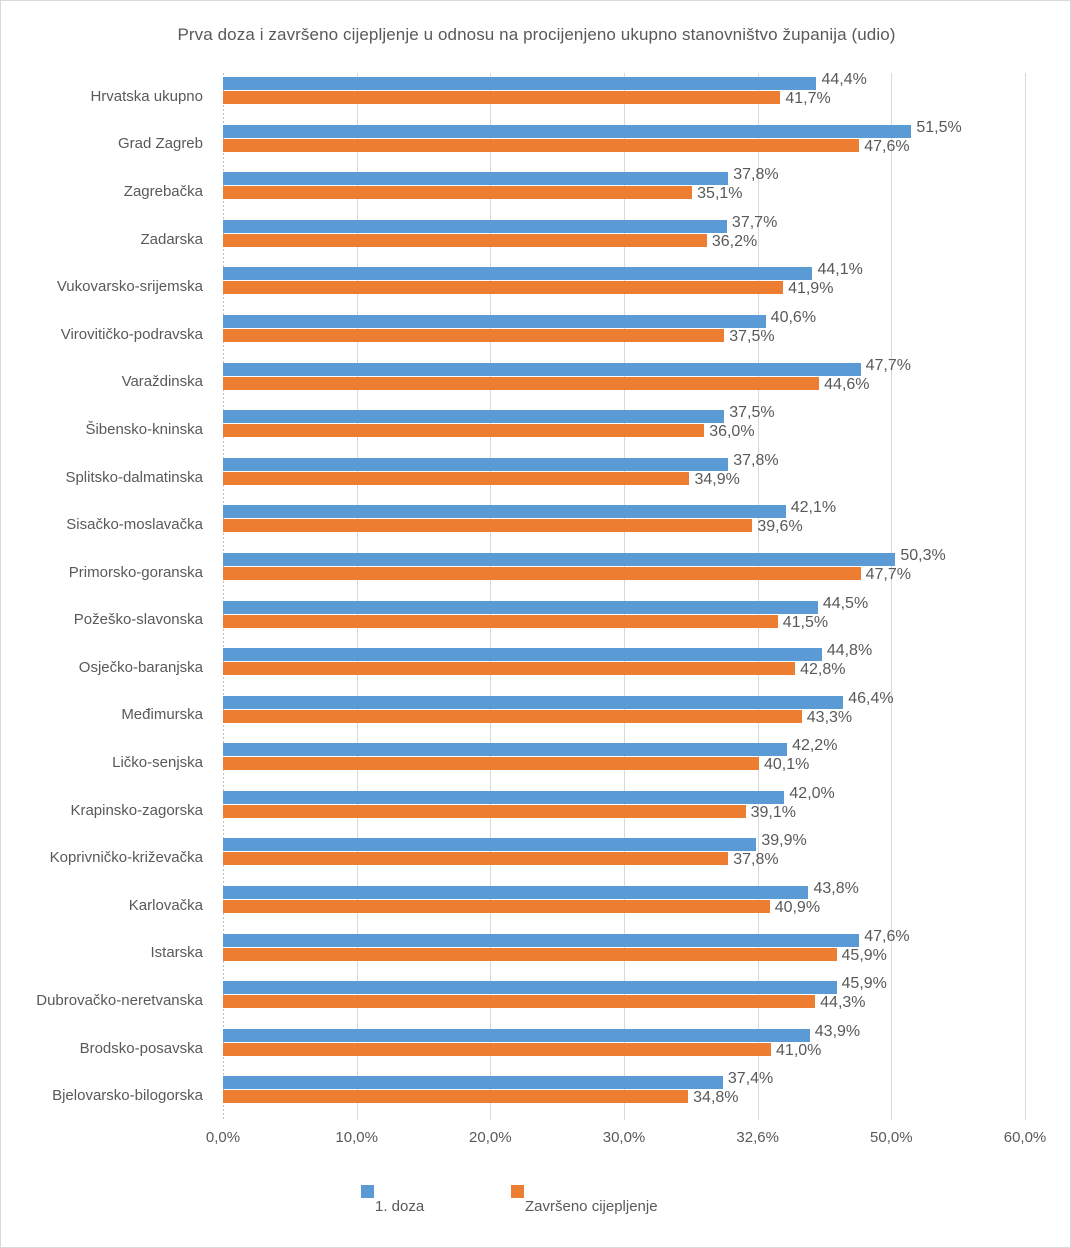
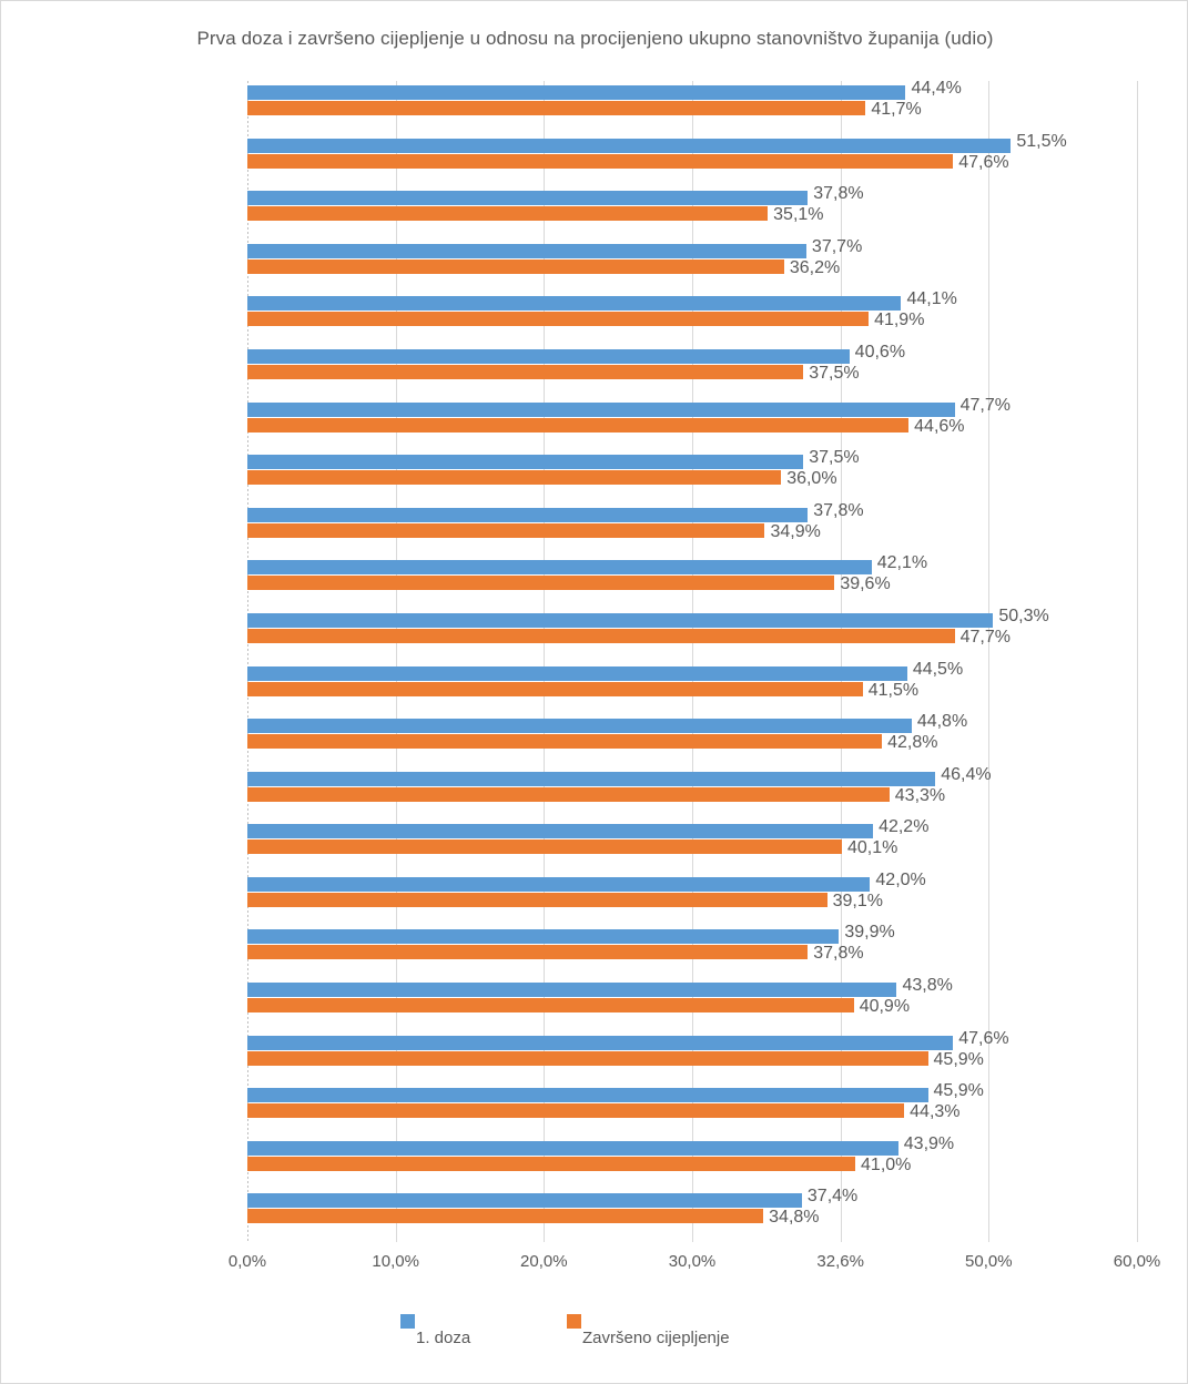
  Prva doza i završeno cijepljenje u odnosu na procijenjeno ukupno stanovništvo županija (udio)
- Hrvatska ukupno
- Grad Zagreb
- Zagrebačka
- Zadarska
- Vukovarsko-srijemska
- Virovitičko-podravska
- Varaždinska
- Šibensko-kninska
- Splitsko-dalmatinska
- Sisačko-moslavačka
- Primorsko-goranska
- Požeško-slavonska
- Osječko-baranjska
- Međimurska
- Ličko-senjska
- Krapinsko-zagorska
- Koprivničko-križevačka
- Karlovačka
- Istarska
- Dubrovačko-neretvanska
- Brodsko-posavska
- Bjelovarsko-bilogorska
  44,4%
  41,7%
  51,5%
  47,6%
  37,8%
  35,1%
  37,7%
  36,2%
  44,1%
  41,9%
  40,6%
  37,5%
  47,7%
  44,6%
  37,5%
  36,0%
  37,8%
  34,9%
  42,1%
  39,6%
  50,3%
  47,7%
  44,5%
  41,5%
  44,8%
  42,8%
  46,4%
  43,3%
  42,2%
  40,1%
  42,0%
  39,1%
  39,9%
  37,8%
  43,8%
  40,9%
  47,6%
  45,9%
  45,9%
  44,3%
  43,9%
  41,0%
  37,4%
  34,8%
  0,0%
  10,0%
  20,0%
  30,0%
  32,6%
  50,0%
  60,0%
  1. doza
  Završeno cijepljenje
